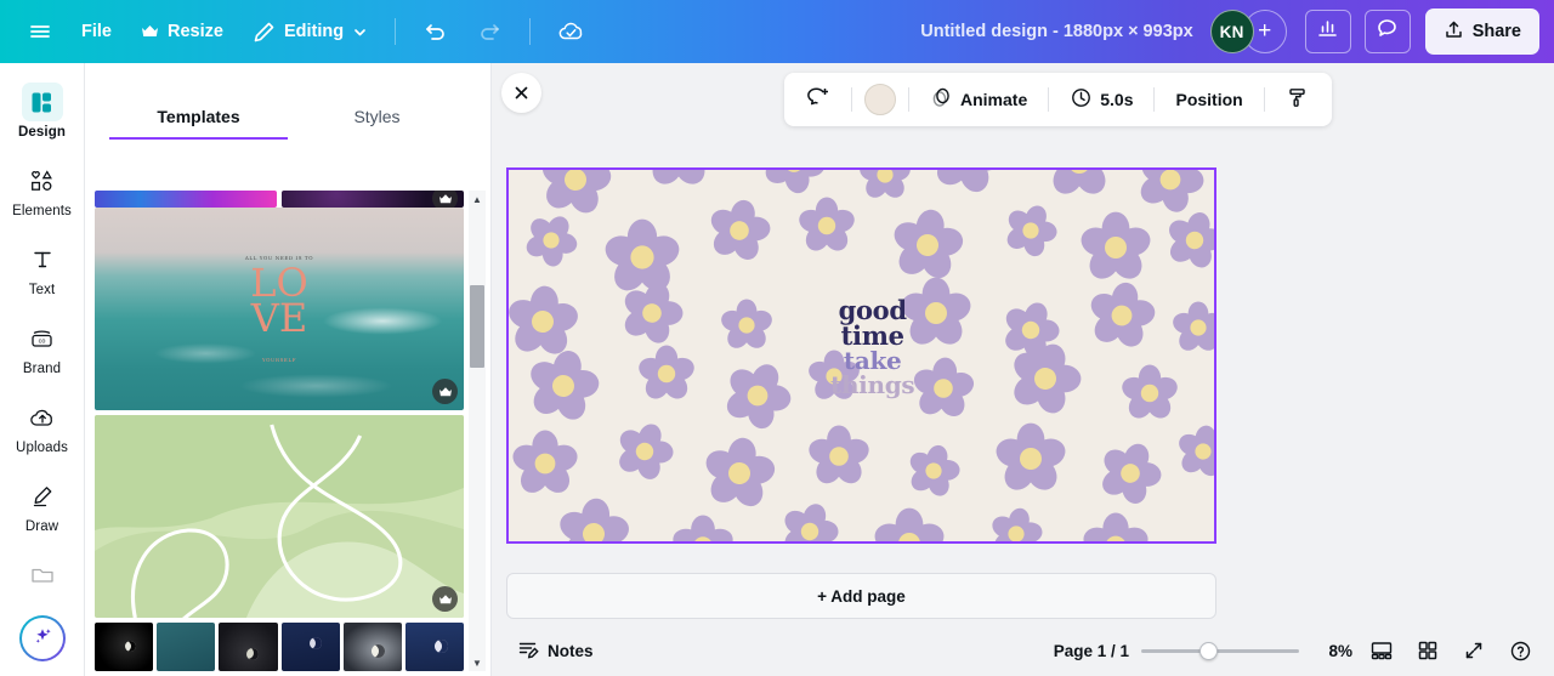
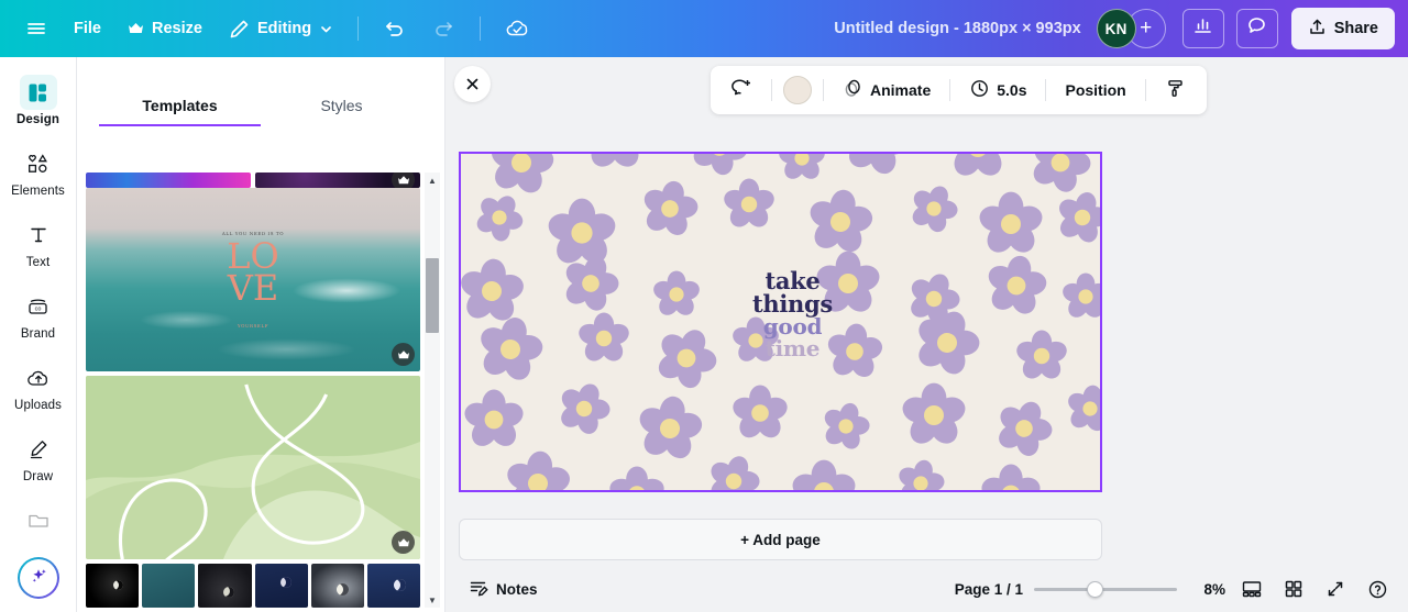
  File
  Resize
  Editing
  Untitled design - 1880px × 993px
  KN
  +
  Share
  Design
  Elements
  Text
  Brand
  Uploads
  Draw
  Templates
  Styles
  LO
  VE
  ▲
  ▼
  Animate
  5.0s
  Position
- good
+ take
- time
+ things
- take
+ good
- things
+ time
  + Add page
  Notes
  Page 1 / 1
  8%
